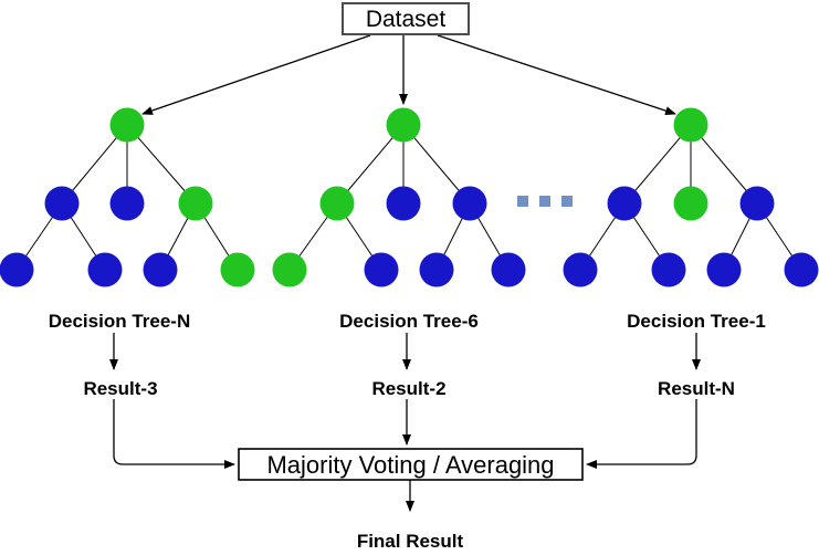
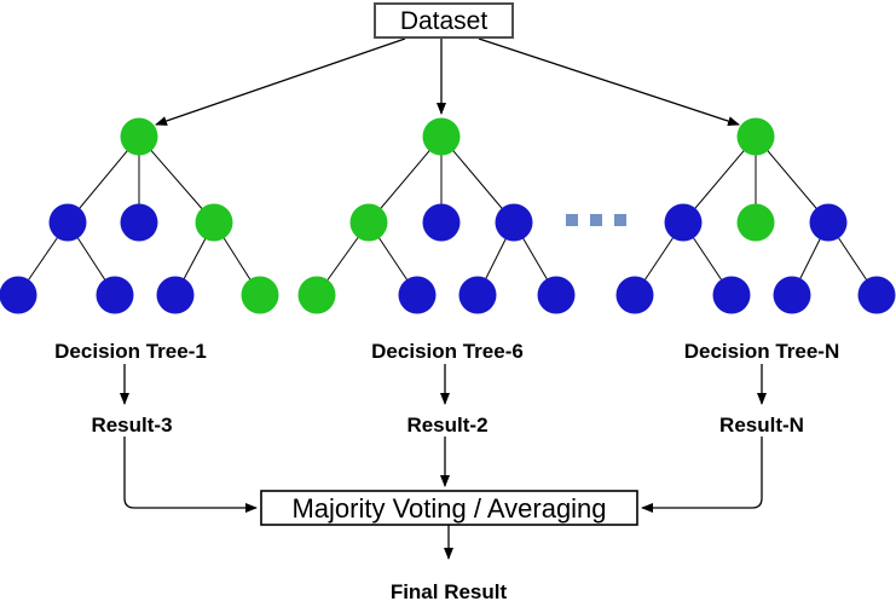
  Dataset
  Majority Voting / Averaging
- Decision Tree-N
+ Decision Tree-1
  Result-3
  Decision Tree-6
  Result-2
- Decision Tree-1
+ Decision Tree-N
  Result-N
  Final Result
